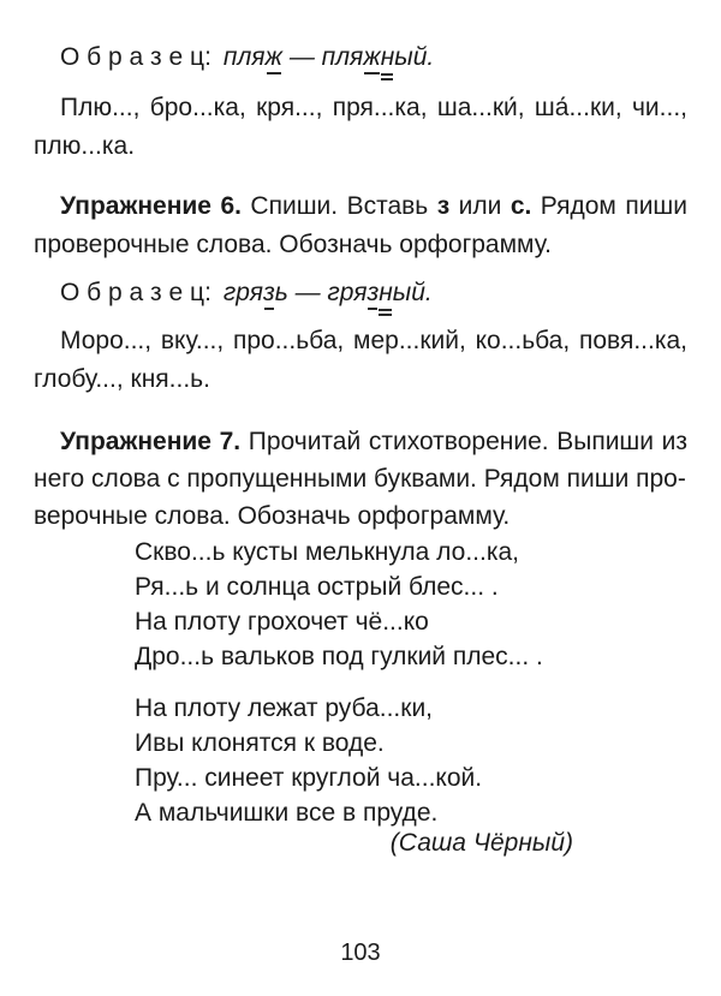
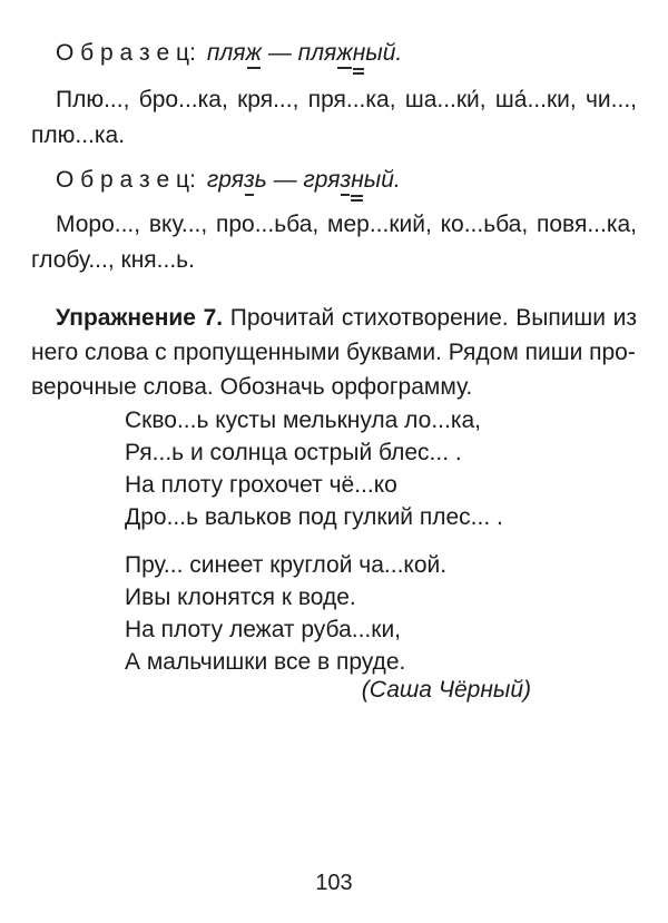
  О б р а з е ц: пляж — пляжный.
  Плю..., бро...ка, кря..., пря...ка, ша...ки́, ша́...ки, чи..., плю...ка.
- Упражнение 6. Спиши. Вставь з или с. Рядом пиши проверочные слова. Обозначь орфограмму.
  О б р а з е ц: грязь — грязный.
  Моро..., вку..., про...ьба, мер...кий, ко...ьба, повя...ка, глобу..., кня...ь.
  Упражнение 7. Прочитай стихотворение. Выпиши из него слова с пропущенными буквами. Рядом пиши про-
  верочные слова. Обозначь орфограмму.
  Скво...ь кусты мелькнула ло...ка,
  Ря...ь и солнца острый блес... .
  На плоту грохочет чё...ко
  Дро...ь вальков под гулкий плес... .
- На плоту лежат руба...ки,
+ Пру... синеет круглой ча...кой.
  Ивы клонятся к воде.
- Пру... синеет круглой ча...кой.
+ На плоту лежат руба...ки,
  А мальчишки все в пруде.
  (Саша Чёрный)
  103
